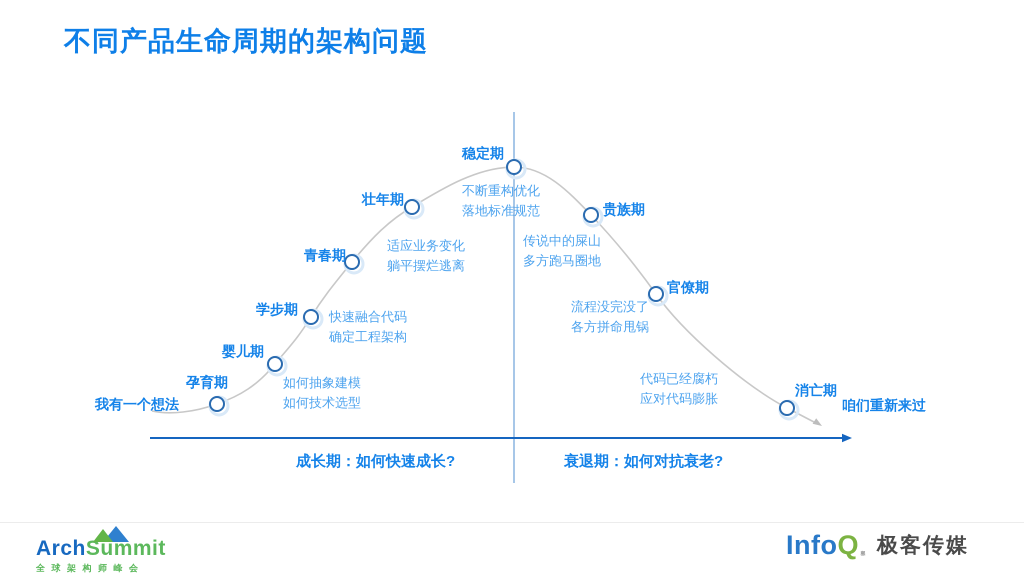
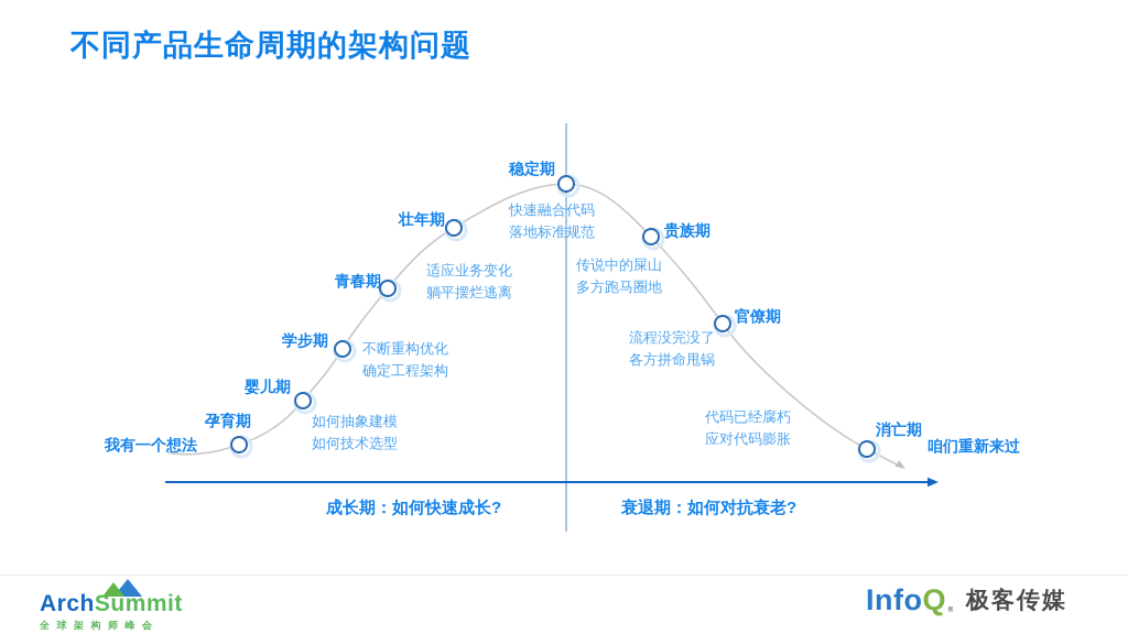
  不同产品生命周期的架构问题
  我有一个想法
  孕育期
  婴儿期
  学步期
  青春期
  壮年期
  稳定期
  贵族期
  官僚期
  消亡期
  咱们重新来过
  如何抽象建模
  如何技术选型
- 快速融合代码
+ 不断重构优化
  确定工程架构
  适应业务变化
  躺平摆烂逃离
- 不断重构优化
+ 快速融合代码
  落地标准规范
  传说中的屎山
  多方跑马圈地
  流程没完没了
  各方拼命甩锅
  代码已经腐朽
  应对代码膨胀
  成长期：如何快速成长?
  衰退期：如何对抗衰老?
  ArchSummit
  全球架构师峰会
  Info
  Q
  极客传媒
